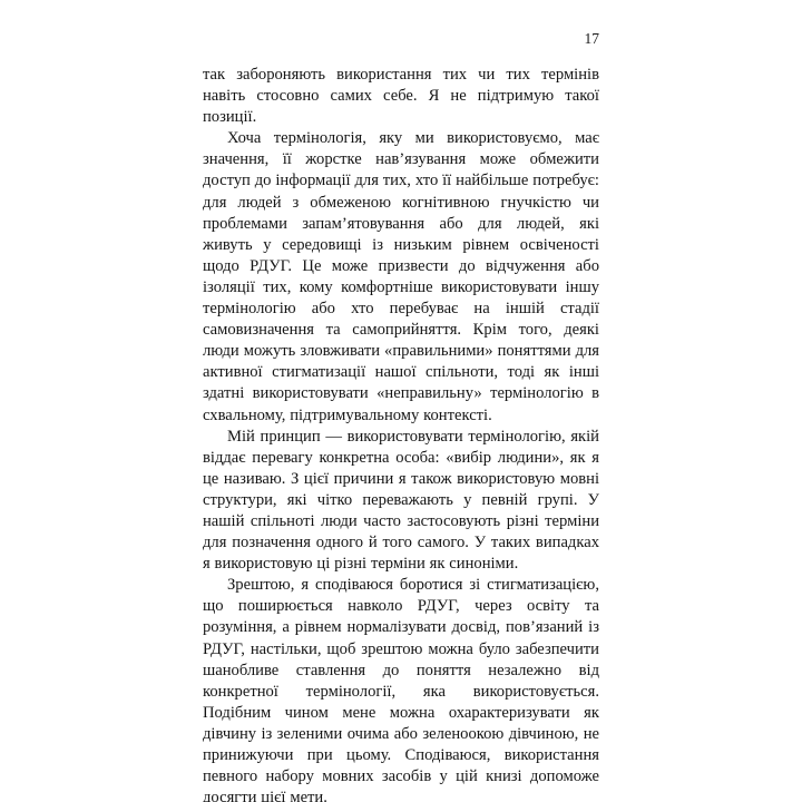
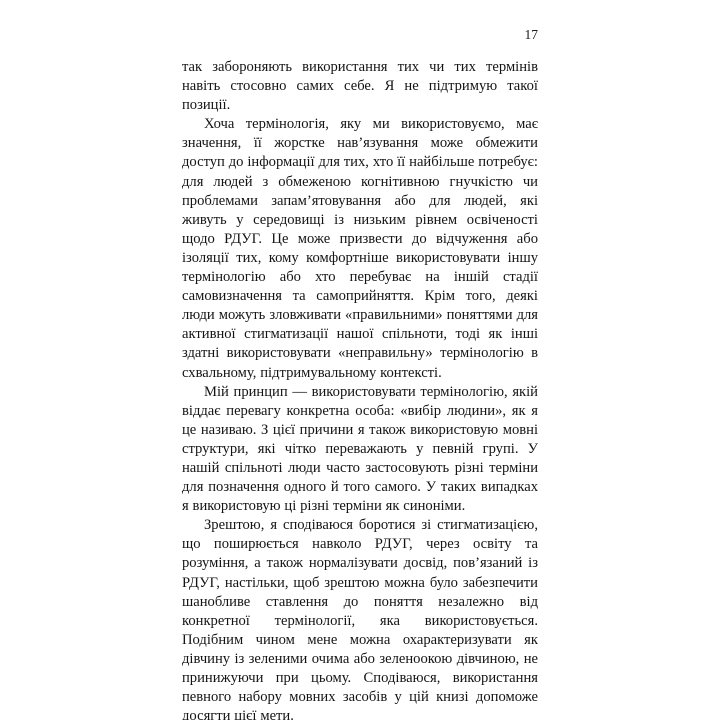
  17
  так забороняють використання тих чи тих термінів навіть стосовно самих себе. Я не підтримую такої позиції.
  Хоча термінологія, яку ми використовуємо, має значення, її жорстке нав’язування може обмежити доступ до інформації для тих, хто її найбільше потребує: для людей з обмеженою когнітивною гнучкістю чи проблемами запам’ятовування або для людей, які живуть у середовищі із низьким рівнем освіченості щодо РДУГ. Це може призвести до відчуження або ізоляції тих, кому комфортніше використовувати іншу термінологію або хто перебуває на іншій стадії самовизначення та самоприйняття. Крім того, деякі люди можуть зловживати «правильними» поняттями для активної стигматизації нашої спільноти, тоді як інші здатні використовувати «неправильну» термінологію в схвальному, підтримувальному контексті.
  Мій принцип — використовувати термінологію, якій віддає перевагу конкретна особа: «вибір людини», як я це називаю. З цієї причини я також використовую мовні структури, які чітко переважають у певній групі. У нашій спільноті люди часто застосовують різні терміни для позначення одного й того самого. У таких випадках я використовую ці різні терміни як синоніми.
- Зрештою, я сподіваюся боротися зі стигматизацією, що поширюється навколо РДУГ, через освіту та розуміння, а рівнем нормалізувати досвід, пов’язаний із РДУГ, настільки, щоб зрештою можна було забезпечити шанобливе ставлення до поняття незалежно від конкретної термінології, яка використовується. Подібним чином мене можна охарактеризувати як дівчину із зеленими очима або зеленоокою дівчиною, не принижуючи при цьому. Сподіваюся, використання певного набору мовних засобів у цій книзі допоможе досягти цієї мети.
+ Зрештою, я сподіваюся боротися зі стигматизацією, що поширюється навколо РДУГ, через освіту та розуміння, а також нормалізувати досвід, пов’язаний із РДУГ, настільки, щоб зрештою можна було забезпечити шанобливе ставлення до поняття незалежно від конкретної термінології, яка використовується. Подібним чином мене можна охарактеризувати як дівчину із зеленими очима або зеленоокою дівчиною, не принижуючи при цьому. Сподіваюся, використання певного набору мовних засобів у цій книзі допоможе досягти цієї мети.
